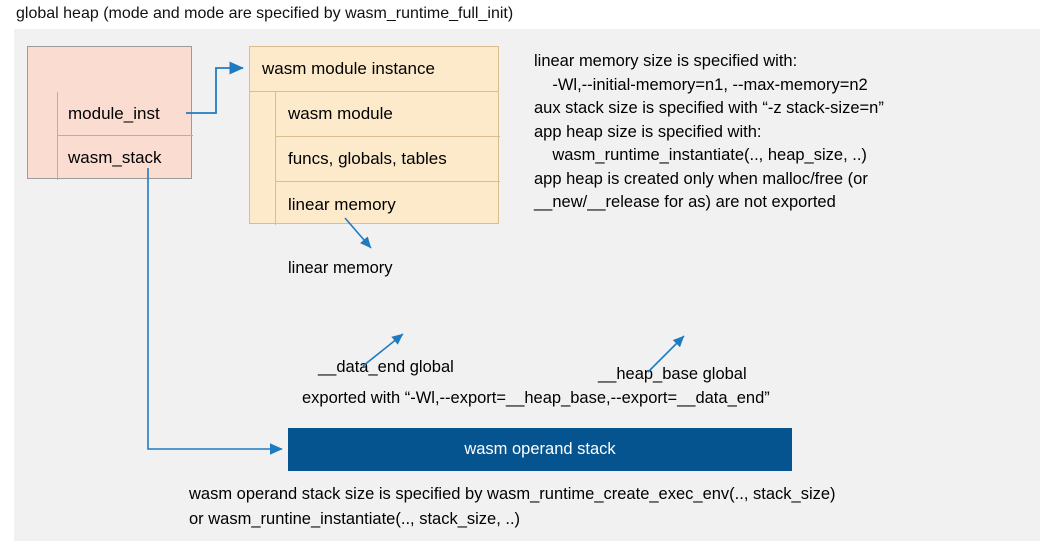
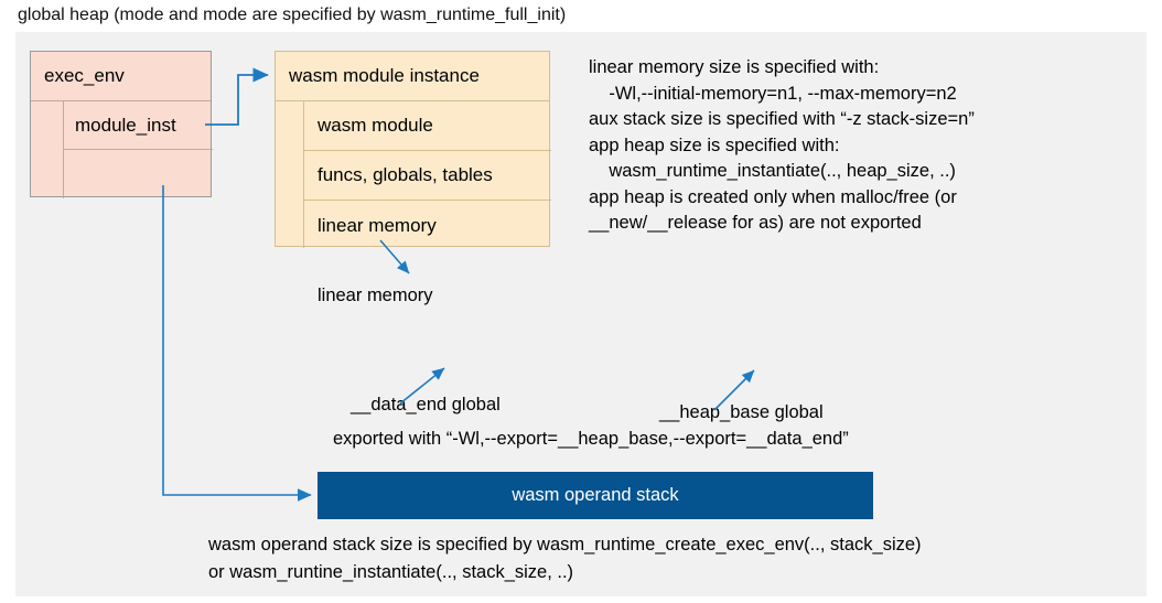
  global heap (mode and mode are specified by wasm_runtime_full_init)
+ exec_env
  module_inst
- wasm_stack
  wasm module instance
  wasm module
  funcs, globals, tables
  linear memory
  linear memory size is specified with:
  -Wl,--initial-memory=n1, --max-memory=n2
  aux stack size is specified with “-z stack-size=n”
  app heap size is specified with:
  wasm_runtime_instantiate(.., heap_size, ..)
  app heap is created only when malloc/free (or
  __new/__release for as) are not exported
  linear memory
  __data_end global
  __heap_base global
  exported with “-Wl,--export=__heap_base,--export=__data_end”
  wasm operand stack
  wasm operand stack size is specified by wasm_runtime_create_exec_env(.., stack_size)
  or wasm_runtine_instantiate(.., stack_size, ..)
